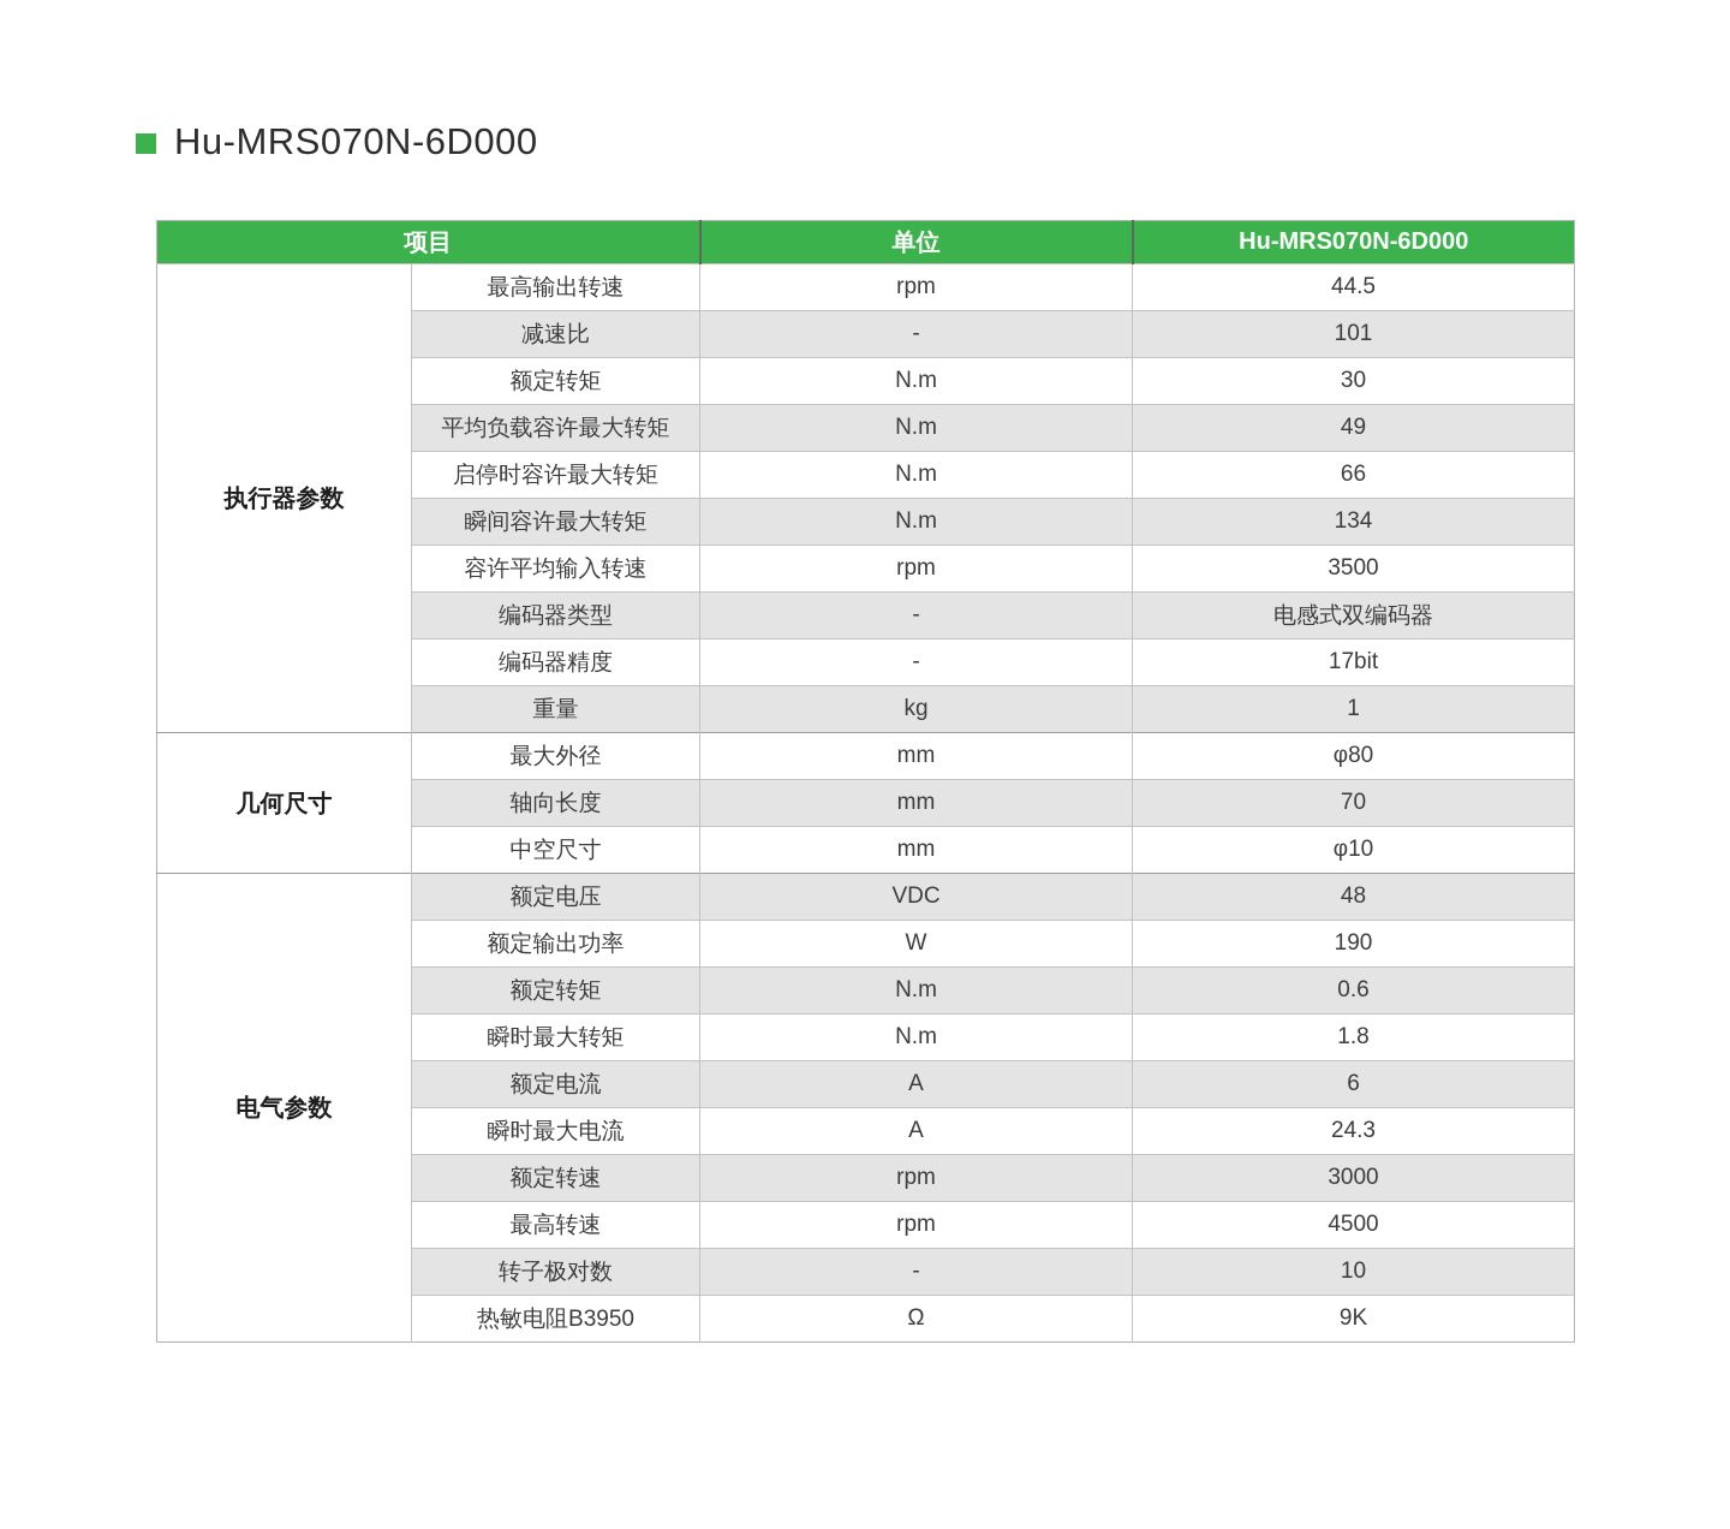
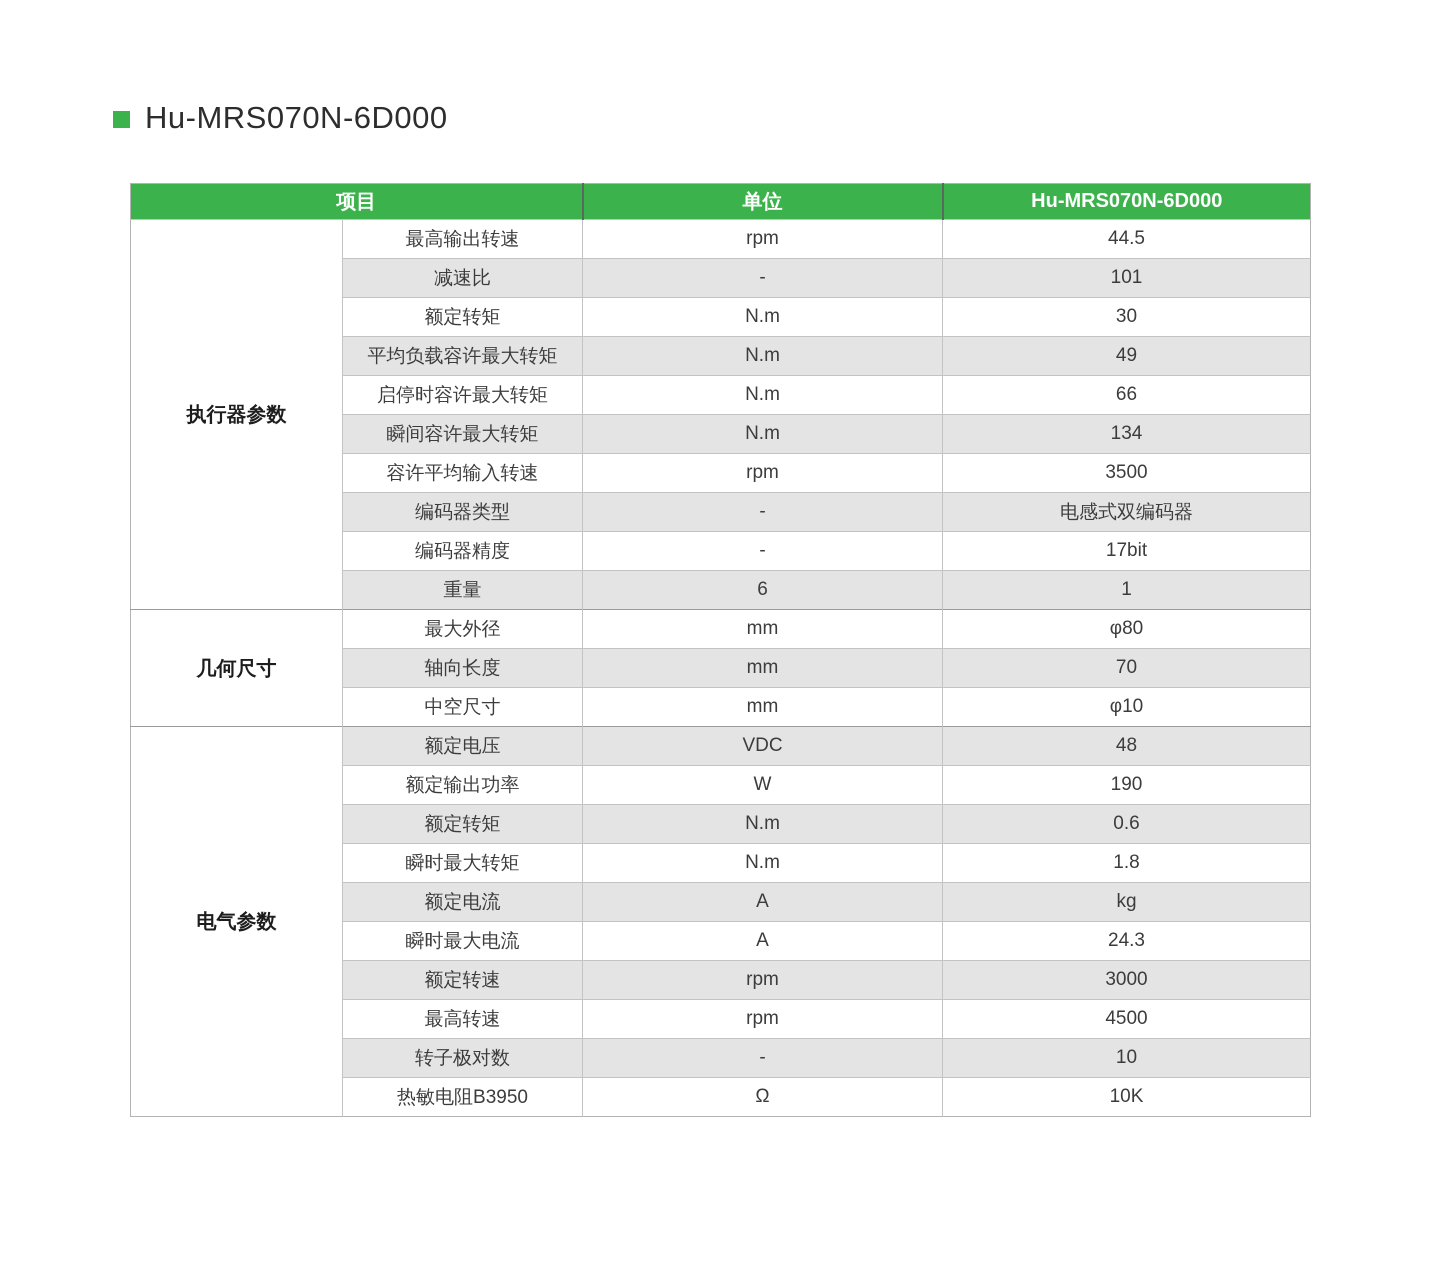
  Hu-MRS070N-6D000
  项目	单位	Hu-MRS070N-6D000
  执行器参数	最高输出转速	rpm	44.5
  减速比	-	101
  额定转矩	N.m	30
  平均负载容许最大转矩	N.m	49
  启停时容许最大转矩	N.m	66
  瞬间容许最大转矩	N.m	134
  容许平均输入转速	rpm	3500
  编码器类型	-	电感式双编码器
  编码器精度	-	17bit
- 重量	kg	1
+ 重量	6	1
  几何尺寸	最大外径	mm	φ80
  轴向长度	mm	70
  中空尺寸	mm	φ10
  电气参数	额定电压	VDC	48
  额定输出功率	W	190
  额定转矩	N.m	0.6
  瞬时最大转矩	N.m	1.8
- 额定电流	A	6
+ 额定电流	A	kg
  瞬时最大电流	A	24.3
  额定转速	rpm	3000
  最高转速	rpm	4500
  转子极对数	-	10
- 热敏电阻B3950	Ω	9K
+ 热敏电阻B3950	Ω	10K
